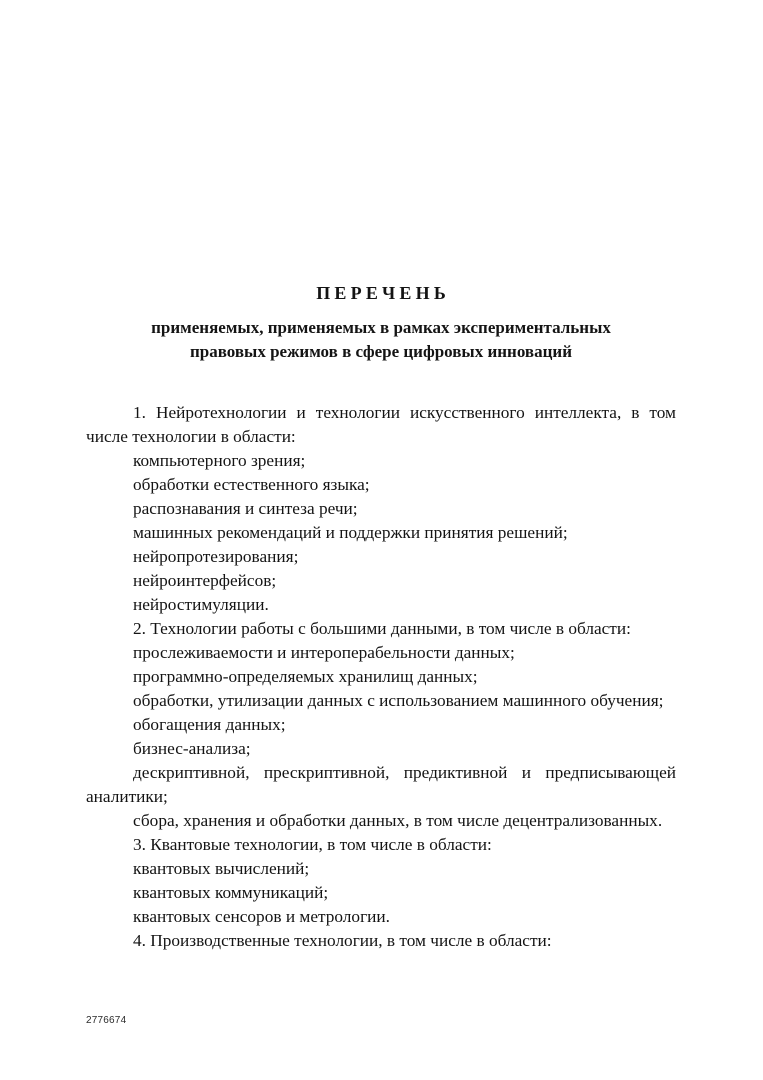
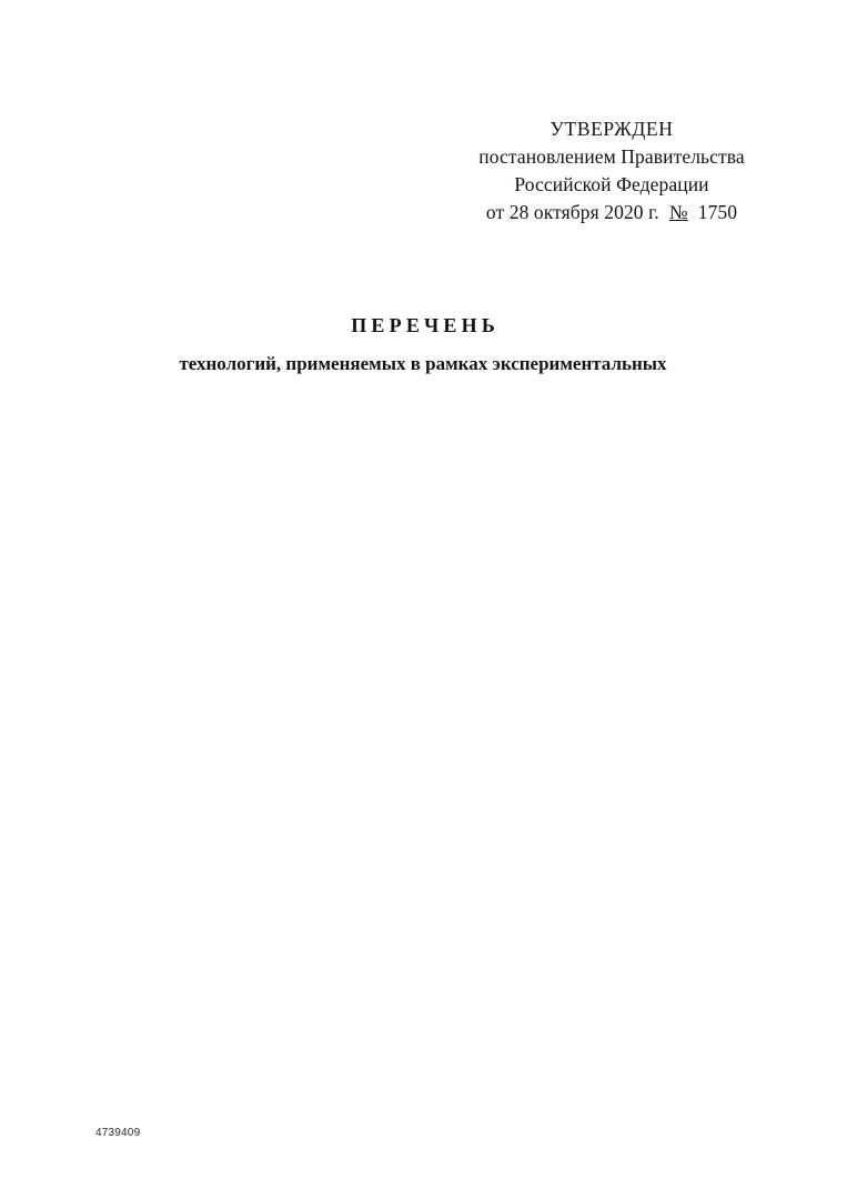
+ УТВЕРЖДЕН
+ постановлением Правительства
+ Российской Федерации
+ от 28 октября 2020 г. № 1750
  ПЕРЕЧЕНЬ
- применяемых, применяемых в рамках экспериментальных
+ технологий, применяемых в рамках экспериментальных
- правовых режимов в сфере цифровых инноваций
- 1. Нейротехнологии и технологии искусственного интеллекта, в том числе технологии в области:
- компьютерного зрения;
- обработки естественного языка;
- распознавания и синтеза речи;
- машинных рекомендаций и поддержки принятия решений;
- нейропротезирования;
- нейроинтерфейсов;
- нейростимуляции.
- 2. Технологии работы с большими данными, в том числе в области:
- прослеживаемости и интероперабельности данных;
- программно-определяемых хранилищ данных;
- обработки, утилизации данных с использованием машинного обучения;
- обогащения данных;
- бизнес-анализа;
- дескриптивной, прескриптивной, предиктивной и предписывающей аналитики;
- сбора, хранения и обработки данных, в том числе децентрализованных.
- 3. Квантовые технологии, в том числе в области:
- квантовых вычислений;
- квантовых коммуникаций;
- квантовых сенсоров и метрологии.
- 4. Производственные технологии, в том числе в области:
- 2776674
+ 4739409
